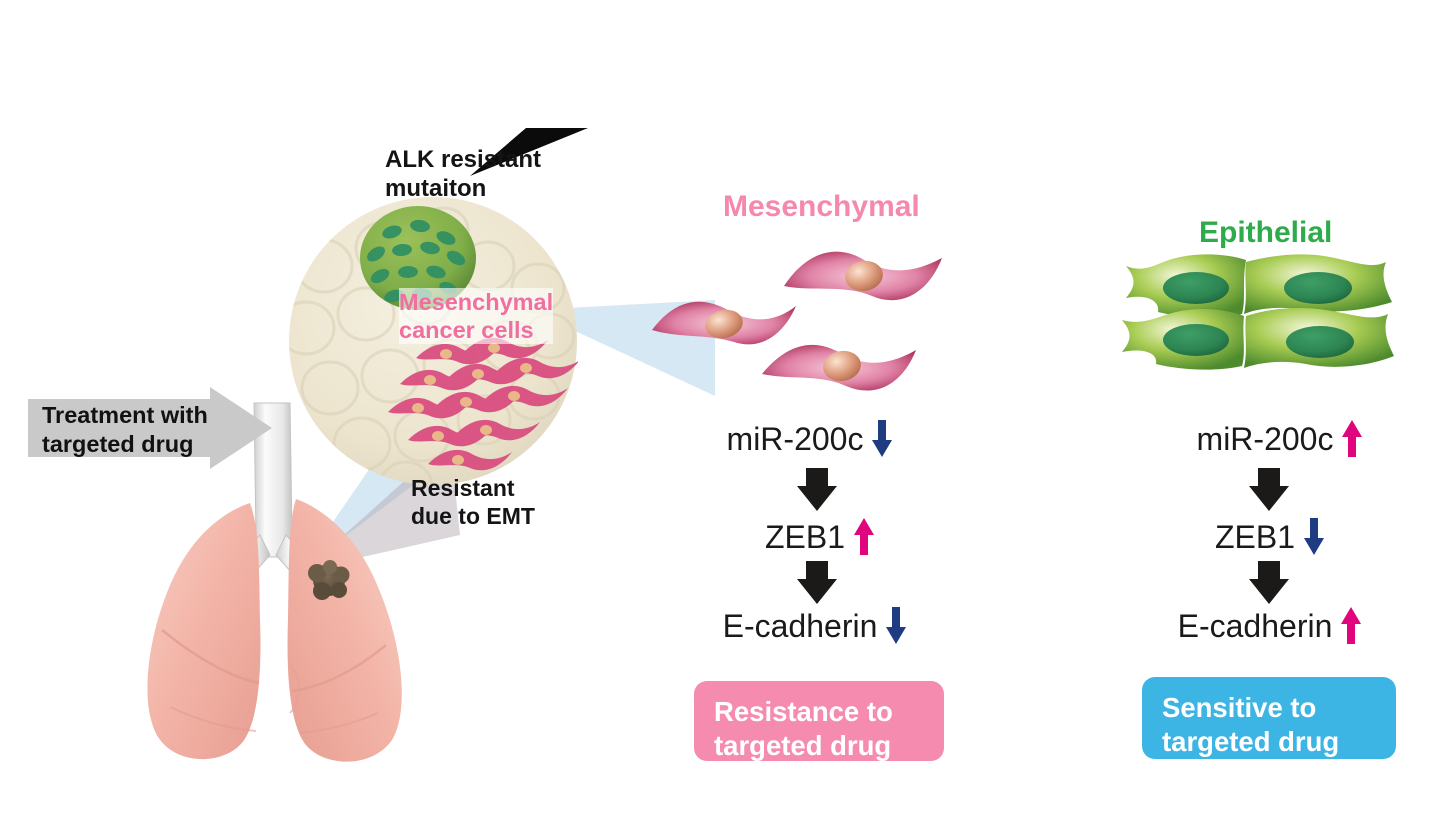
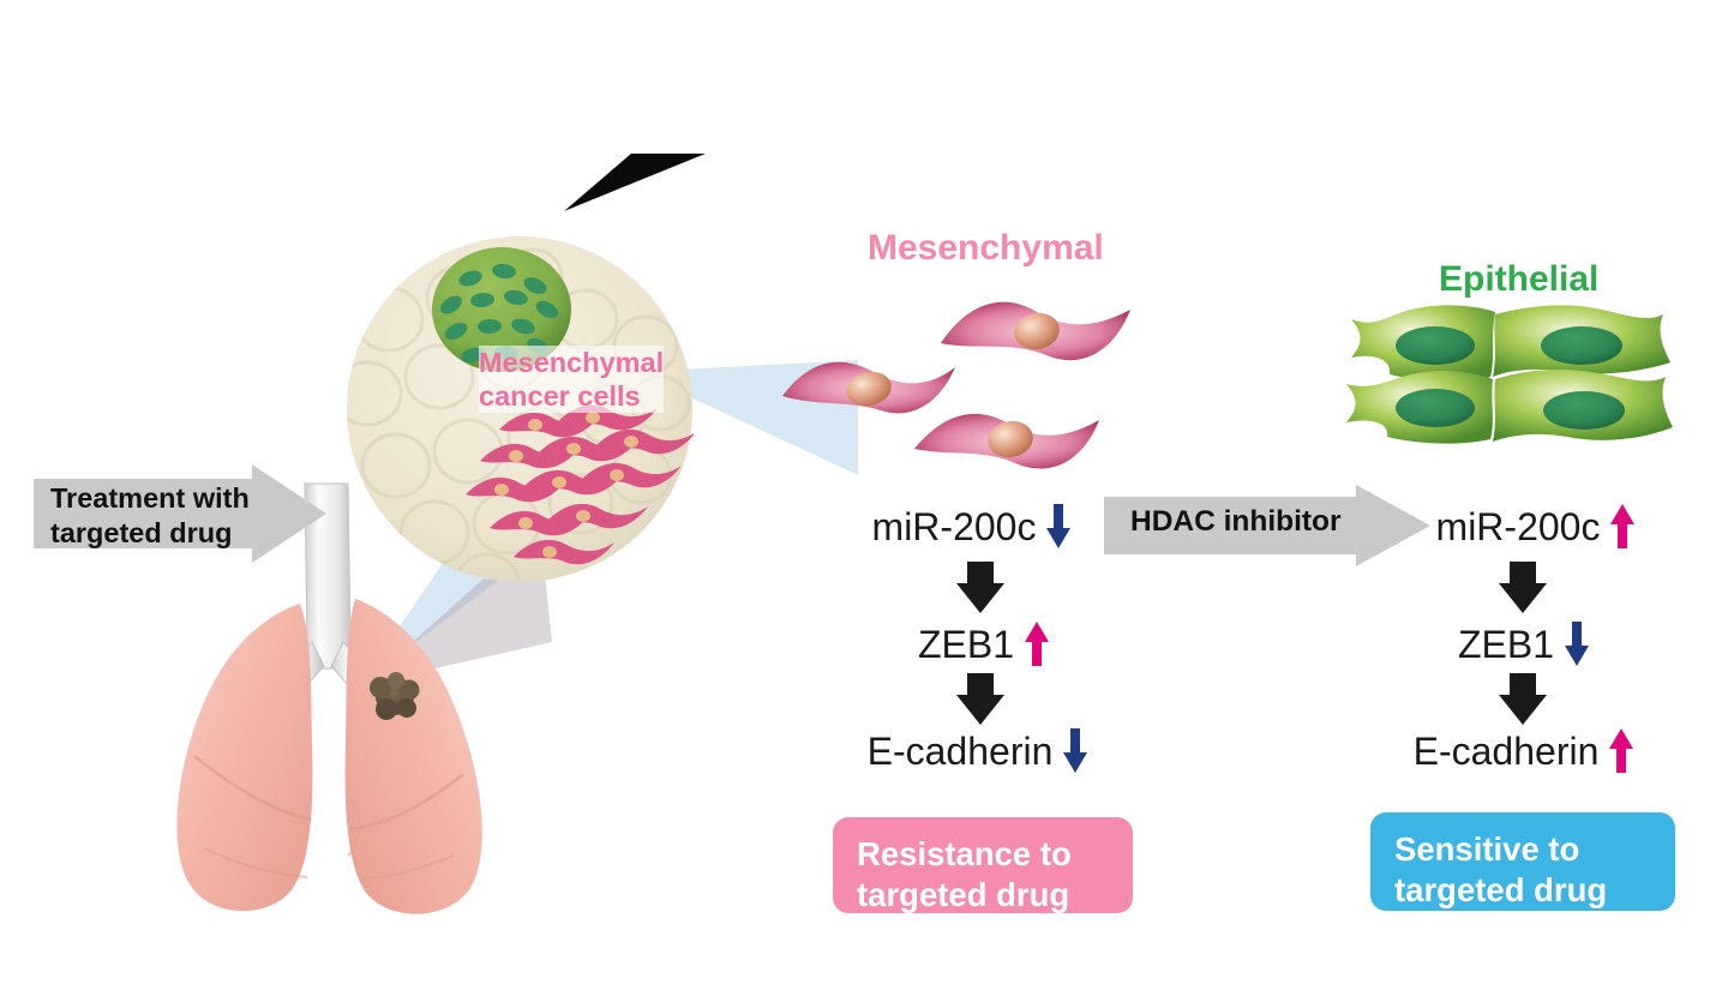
- ALK resistant
- mutaiton
  Mesenchymal
  cancer cells
- Resistant
- due to EMT
  Treatment with
  targeted drug
  Mesenchymal
  miR-200c
  ZEB1
  E-cadherin
  Resistance to
  targeted drug
+ HDAC inhibitor
  Epithelial
  miR-200c
  ZEB1
  E-cadherin
  Sensitive to
  targeted drug
